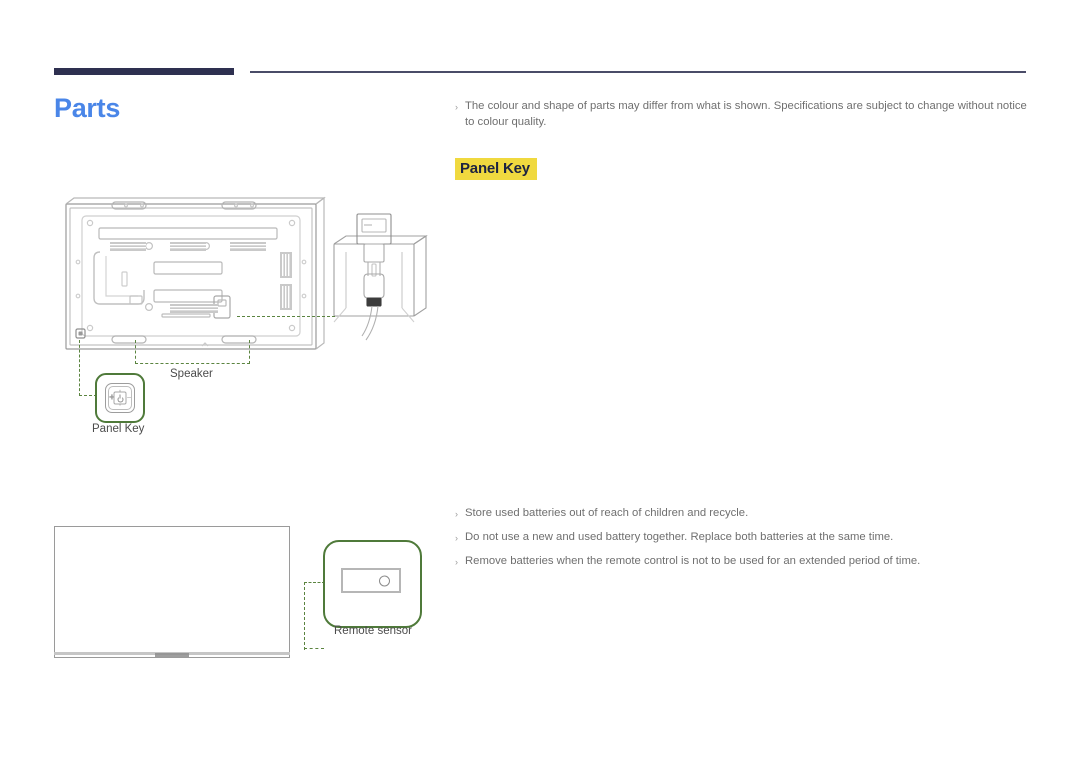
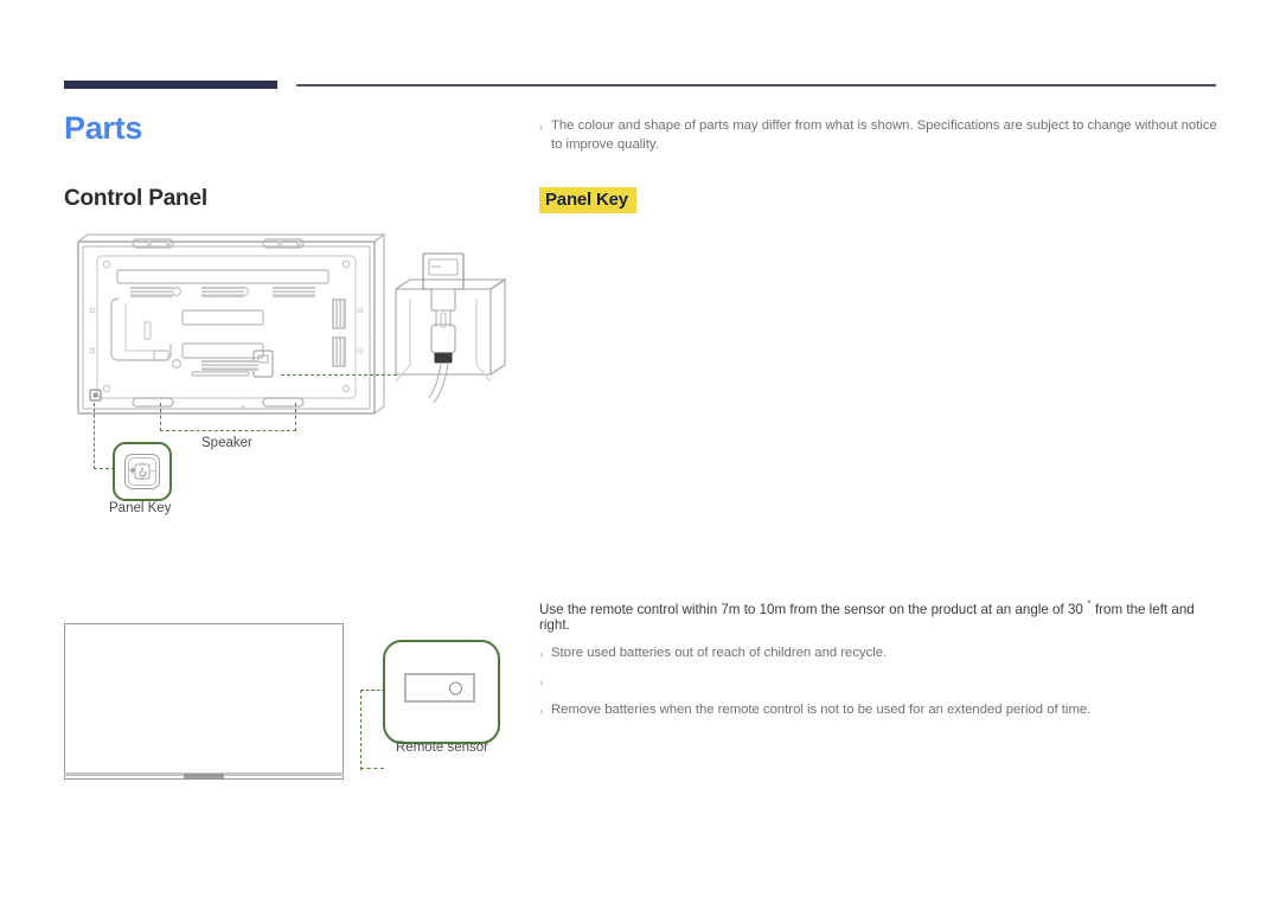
  Parts
+ Control Panel
  Panel Key
  Speaker
  Remote sensor
  ›
- The colour and shape of parts may differ from what is shown. Specifications are subject to change without notice to colour quality.
+ The colour and shape of parts may differ from what is shown. Specifications are subject to change without notice to improve quality.
  Panel Key
+ Use the remote control within 7m to 10m from the sensor on the product at an angle of 30 ° from the left and right.
  ›
  Store used batteries out of reach of children and recycle.
  ›
- Do not use a new and used battery together. Replace both batteries at the same time.
  ›
  Remove batteries when the remote control is not to be used for an extended period of time.
